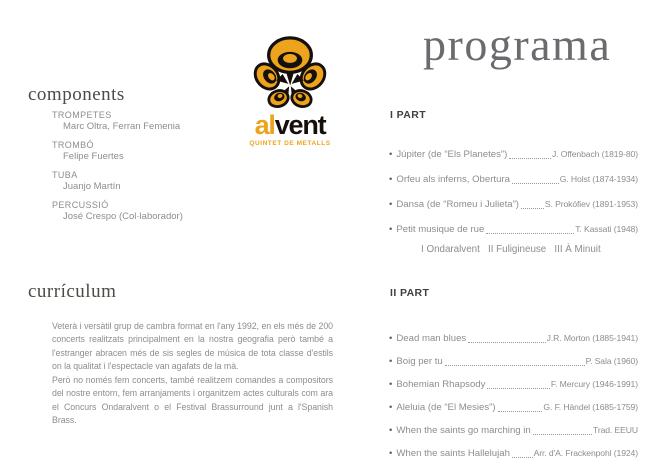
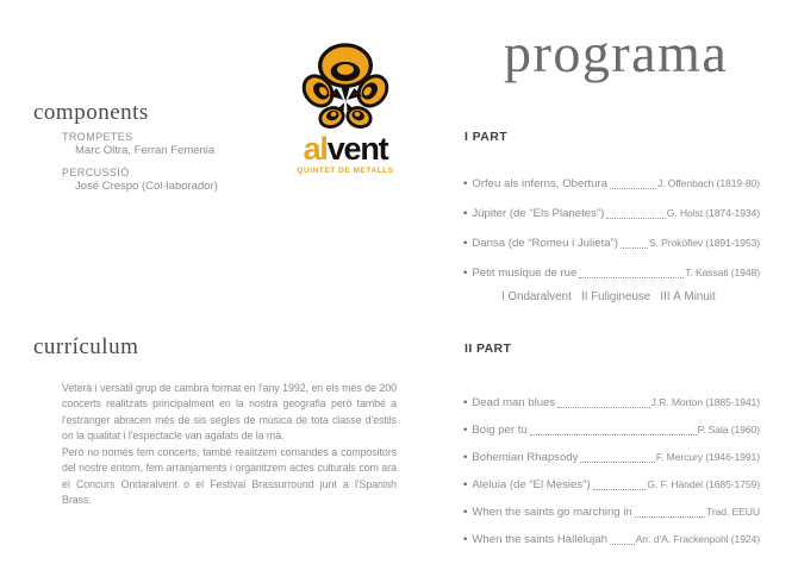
  components
  TROMPETES
  Marc Oltra, Ferran Femenia
- TROMBÓ
- Felipe Fuertes
- TUBA
- Juanjo Martín
  PERCUSSIÓ
  José Crespo (Col·laborador)
  currículum
  Veterà i versàtil grup de cambra format en l'any 1992, en els més de 200 concerts realitzats principalment en la nostra geografia però també a l'estranger abracen més de sis segles de música de tota classe d'estils on la qualitat i l'espectacle van agafats de la mà.
  Però no només fem concerts, també realitzem comandes a compositors del nostre entorn, fem arranjaments i organitzem actes culturals com ara el Concurs Ondaralvent o el Festival Brassurround junt a l'Spanish Brass.
  alvent
  programa
  I PART
  •
- Júpiter (de “Els Planetes”)
+ Orfeu als inferns, Obertura
  J. Offenbach (1819-80)
  •
- Orfeu als inferns, Obertura
+ Júpiter (de “Els Planetes”)
  G. Holst (1874-1934)
  •
  Dansa (de “Romeu i Julieta”)
  S. Prokófiev (1891-1953)
  •
  Petit musique de rue
  T. Kassati (1948)
  I Ondaralvent II Fuligineuse III À Minuit
  II PART
  •
  Dead man blues
  J.R. Morton (1885-1941)
  •
  Boig per tu
  P. Sala (1960)
  •
  Bohemian Rhapsody
  F. Mercury (1946-1991)
  •
  Aleluia (de “El Mesies”)
  G. F. Händel (1685-1759)
  •
  When the saints go marching in
  Trad. EEUU
  •
  When the saints Hallelujah
  Arr. d'A. Frackenpohl (1924)
